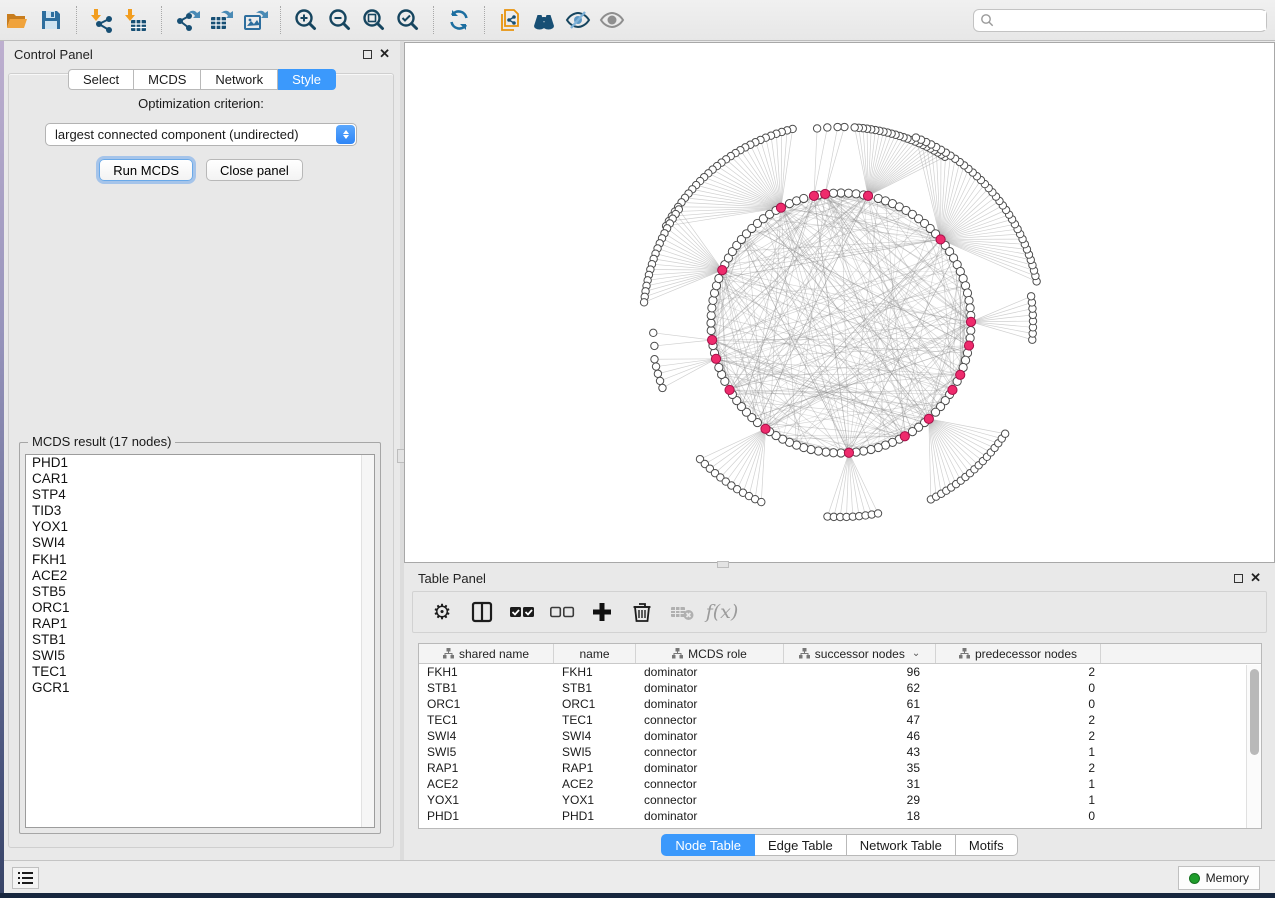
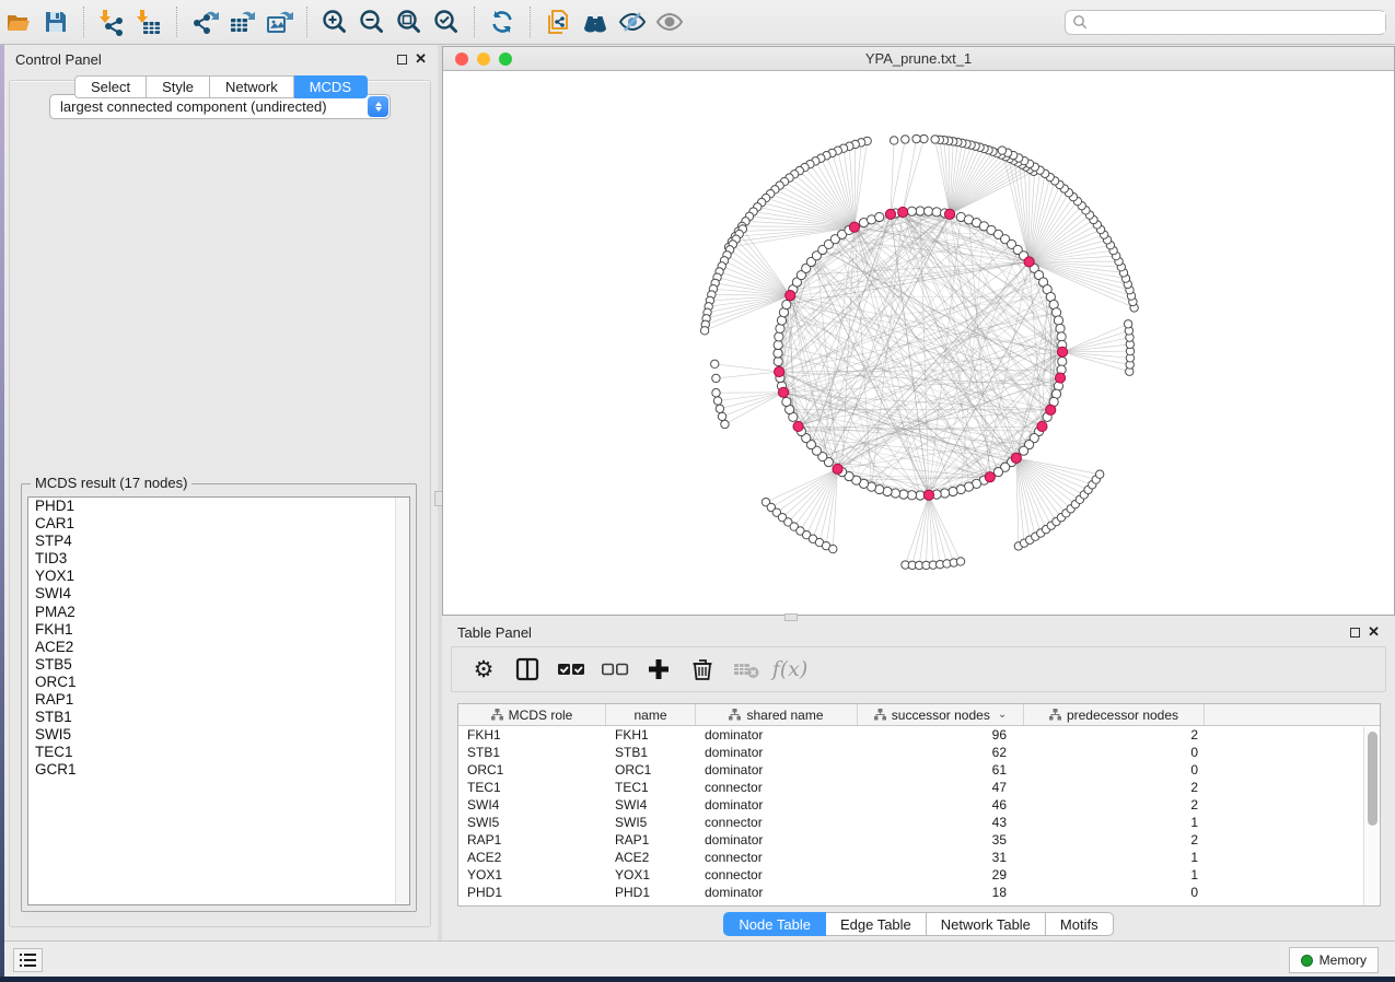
  Control Panel
  ✕
  Select
- MCDS
+ Style
  Network
- Style
+ MCDS
- Optimization criterion:
  largest connected component (undirected)
- Run MCDS
- Close panel
  MCDS result (17 nodes)
  PHD1
  CAR1
  STP4
  TID3
  YOX1
  SWI4
+ PMA2
  FKH1
  ACE2
  STB5
  ORC1
  RAP1
  STB1
  SWI5
  TEC1
  GCR1
+ YPA_prune.txt_1
  Table Panel
  ✕
  ⚙
  f(x)
- shared name
+ MCDS role
  name
- MCDS role
+ shared name
  successor nodes
  ⌄
  predecessor nodes
  FKH1
  FKH1
  dominator
  96
  2
  STB1
  STB1
  dominator
  62
  0
  ORC1
  ORC1
  dominator
  61
  0
  TEC1
  TEC1
  connector
  47
  2
  SWI4
  SWI4
  dominator
  46
  2
  SWI5
  SWI5
  connector
  43
  1
  RAP1
  RAP1
  dominator
  35
  2
  ACE2
  ACE2
  connector
  31
  1
  YOX1
  YOX1
  connector
  29
  1
  PHD1
  PHD1
  dominator
  18
  0
  Node Table
  Edge Table
  Network Table
  Motifs
  Memory
